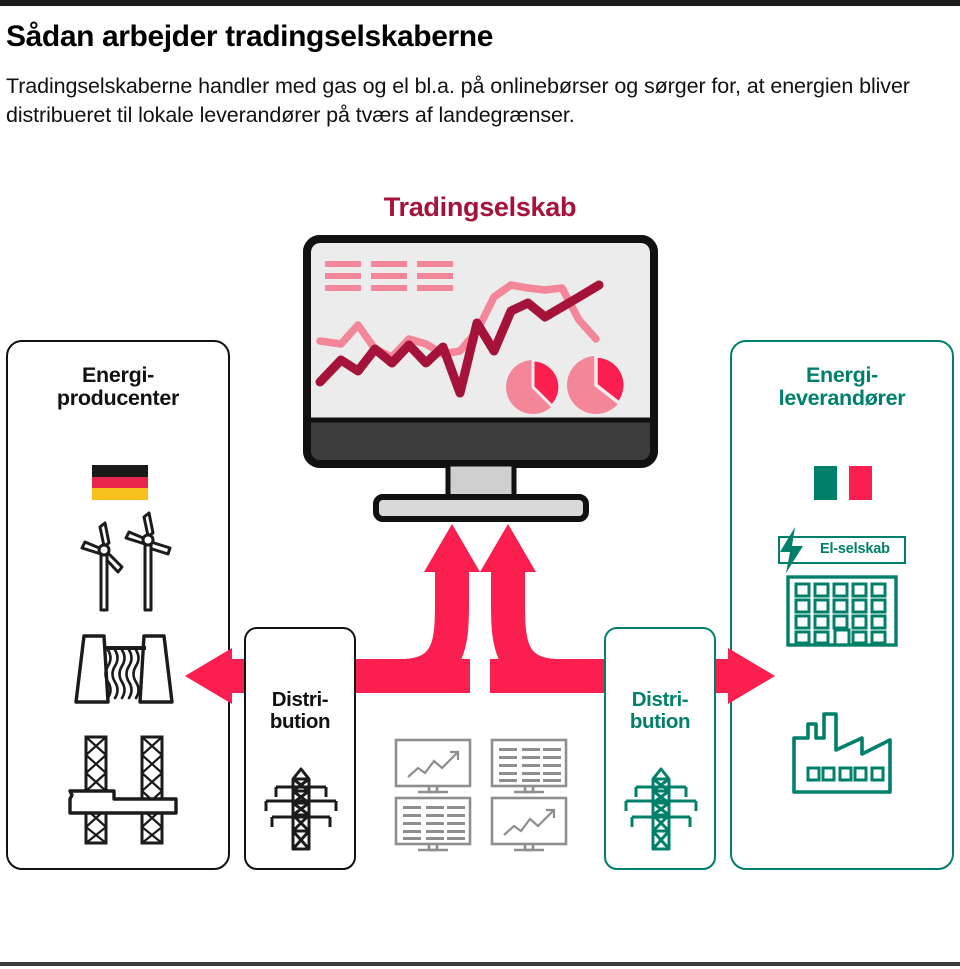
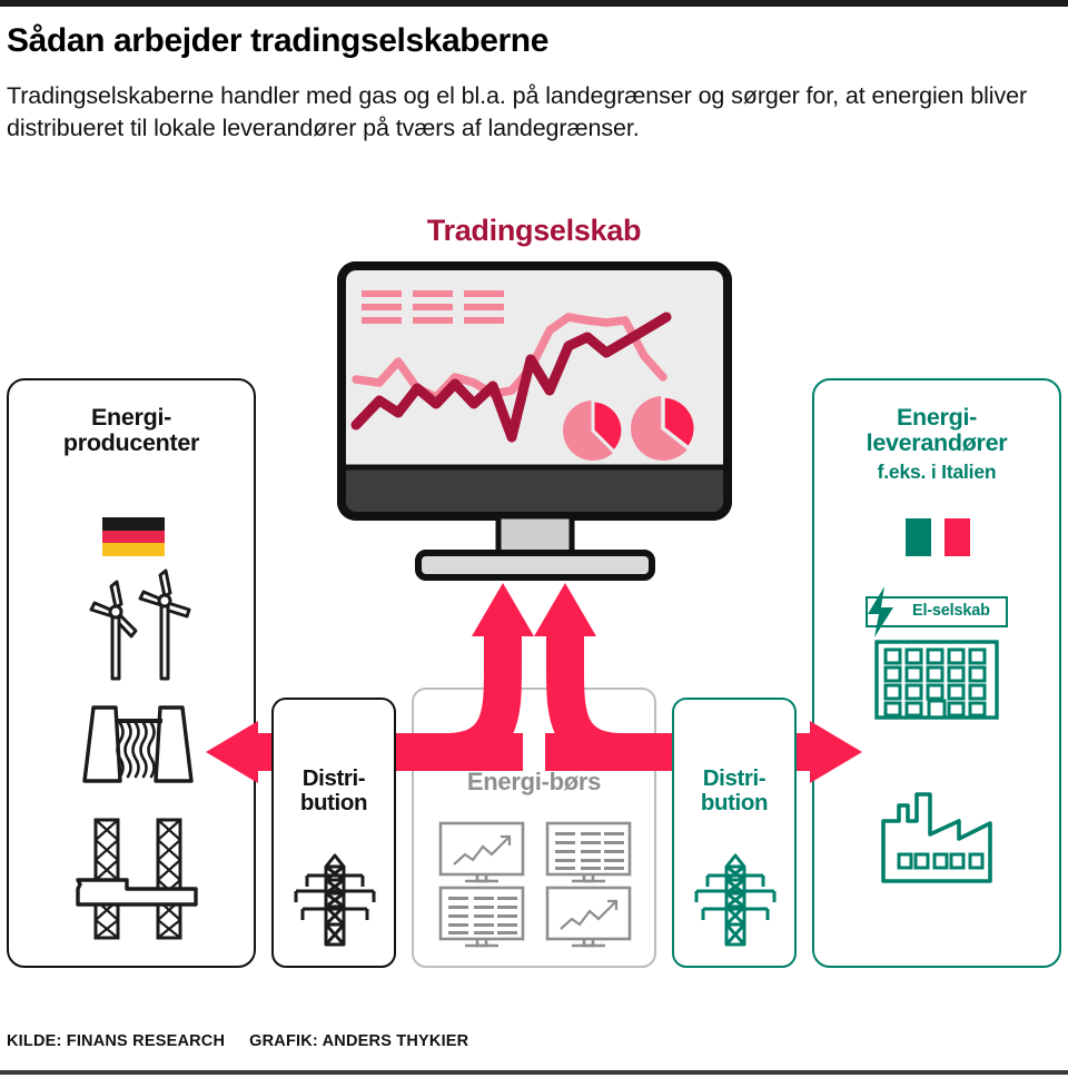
  Sådan arbejder tradingselskaberne
- Tradingselskaberne handler med gas og el bl.a. på onlinebørser og sørger for, at energien bliver distribueret til lokale leverandører på tværs af landegrænser.
+ Tradingselskaberne handler med gas og el bl.a. på landegrænser og sørger for, at energien bliver distribueret til lokale leverandører på tværs af landegrænser.
  Tradingselskab
  Energi-
  producenter
  Energi-
  leverandører
+ f.eks. i Italien
  El-selskab
+ Energi-børs
  Distri-
  bution
  Distri-
  bution
+ KILDE: FINANS RESEARCH GRAFIK: ANDERS THYKIER
